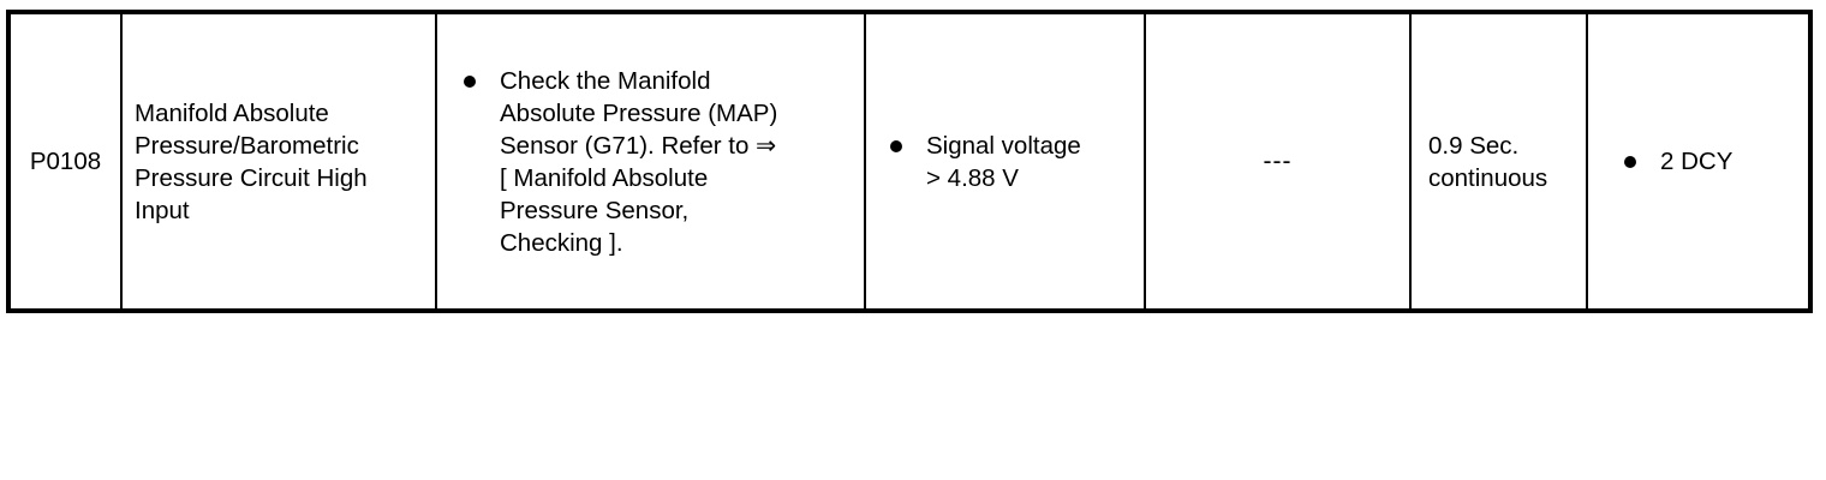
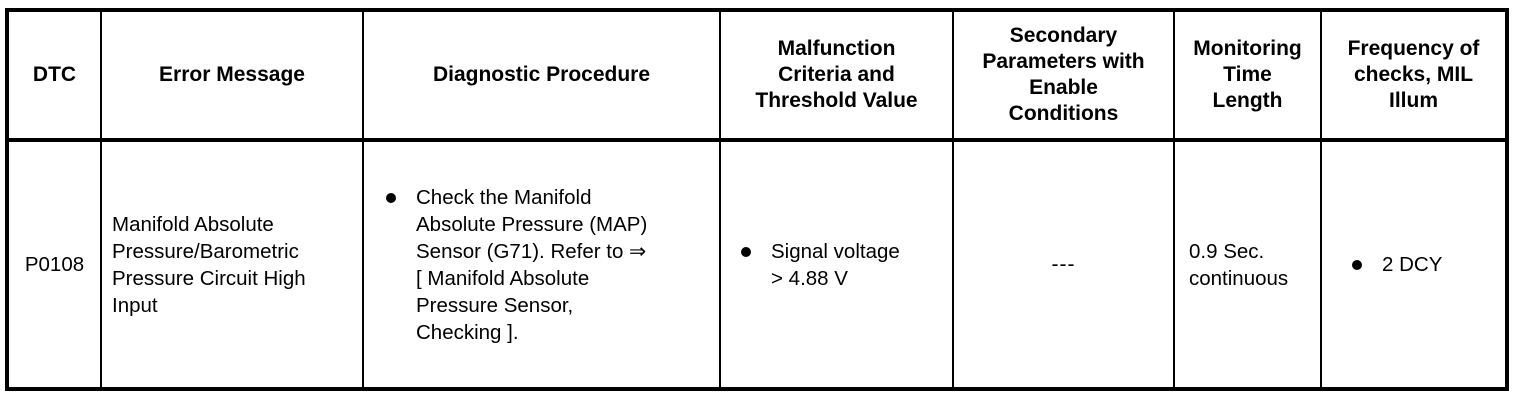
+ DTC	Error Message	Diagnostic Procedure	Malfunction Criteria and Threshold Value	Secondary Parameters with Enable Conditions	Monitoring Time Length	Frequency of checks, MIL Illum
  P0108	Manifold Absolute Pressure/Barometric Pressure Circuit High Input	Check the Manifold Absolute Pressure (MAP) Sensor (G71). Refer to ⇒ [ Manifold Absolute Pressure Sensor, Checking ].	Signal voltage > 4.88 V	---	0.9 Sec. continuous	2 DCY
